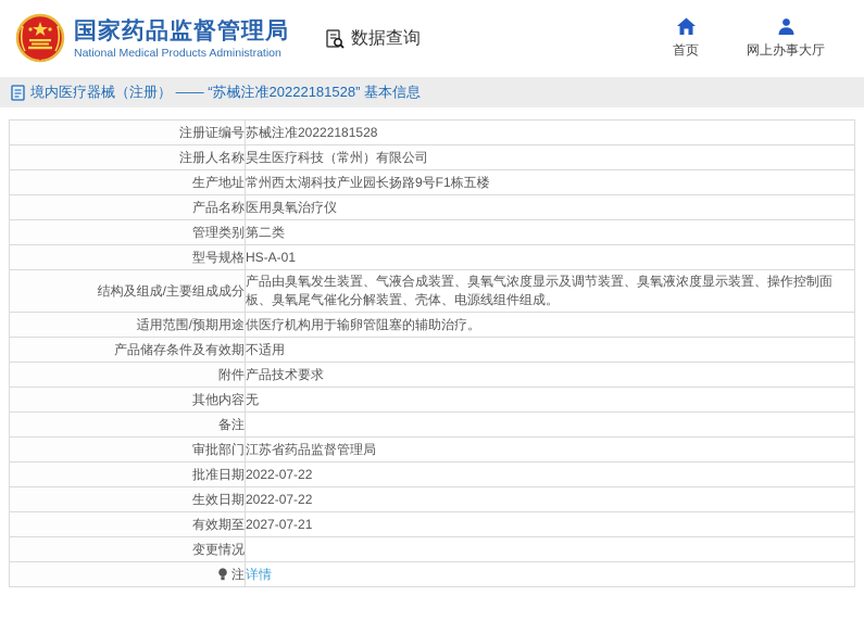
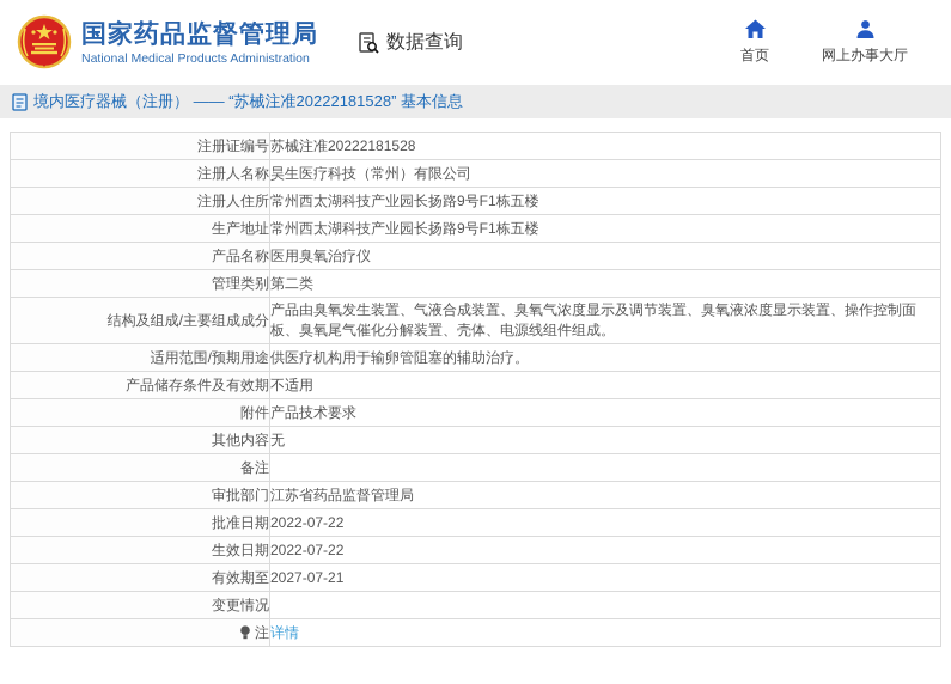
  国家药品监督管理局
  National Medical Products Administration
  数据查询
  首页
  网上办事大厅
  境内医疗器械（注册） —— “苏械注准20222181528” 基本信息
  注册证编号	苏械注准20222181528
  注册人名称	昊生医疗科技（常州）有限公司
+ 注册人住所	常州西太湖科技产业园长扬路9号F1栋五楼
  生产地址	常州西太湖科技产业园长扬路9号F1栋五楼
  产品名称	医用臭氧治疗仪
  管理类别	第二类
- 型号规格	HS-A-01
  结构及组成/主要组成成分	产品由臭氧发生装置、气液合成装置、臭氧气浓度显示及调节装置、臭氧液浓度显示装置、操作控制面板、臭氧尾气催化分解装置、壳体、电源线组件组成。
  适用范围/预期用途	供医疗机构用于输卵管阻塞的辅助治疗。
  产品储存条件及有效期	不适用
  附件	产品技术要求
  其他内容	无
  备注
  审批部门	江苏省药品监督管理局
  批准日期	2022-07-22
  生效日期	2022-07-22
  有效期至	2027-07-21
  变更情况
  注	详情
